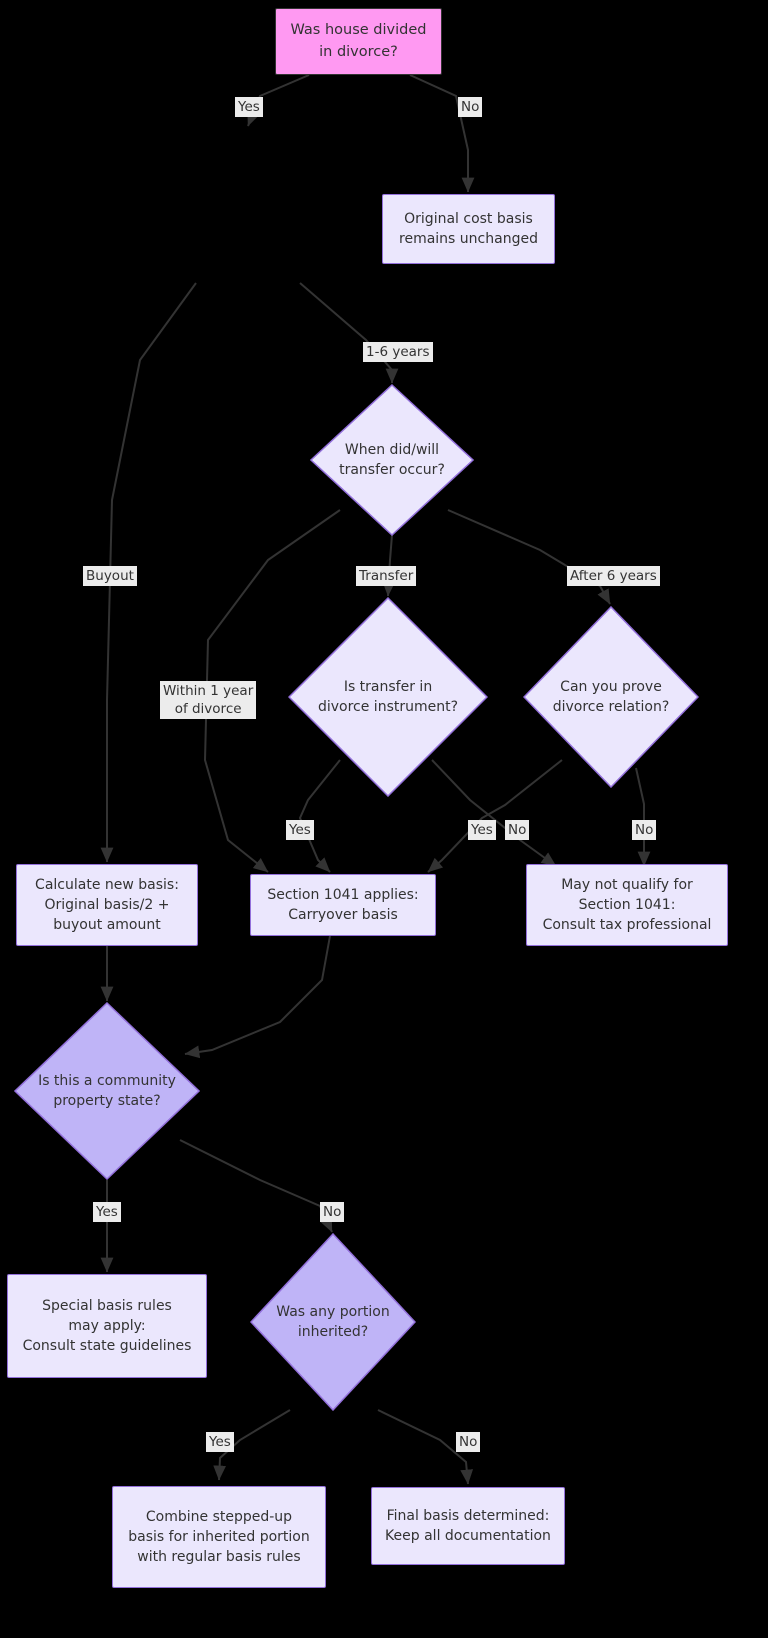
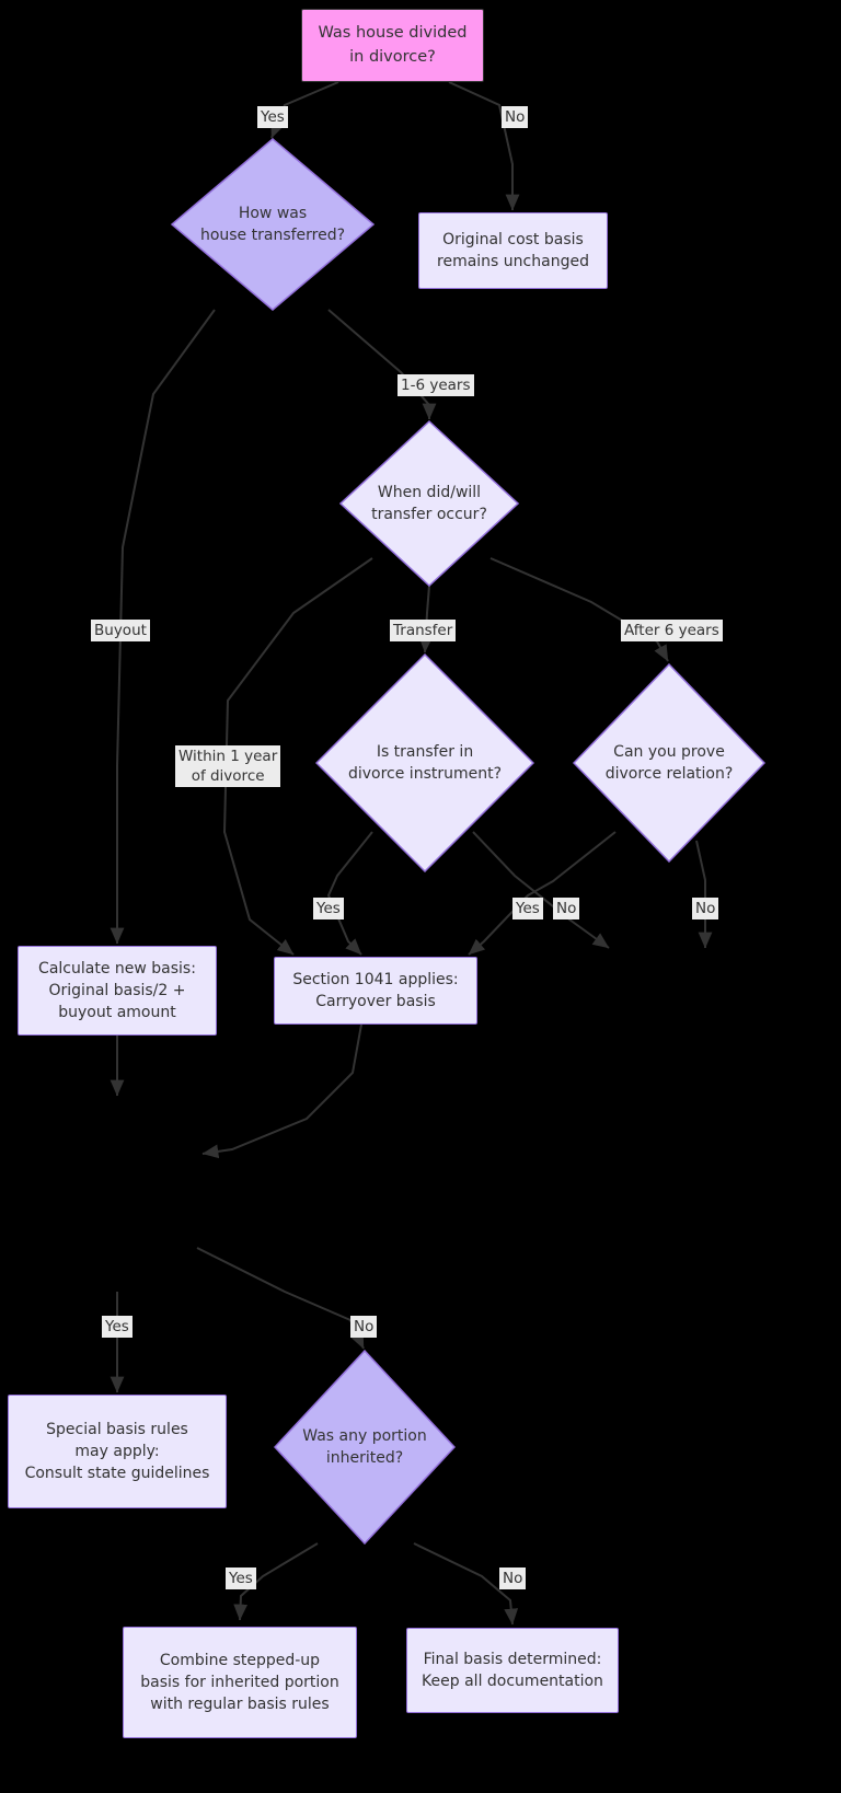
  Was house divided
  in divorce?
+ How was
+ house transferred?
  Original cost basis
  remains unchanged
  When did/will
  transfer occur?
  Is transfer in
  divorce instrument?
  Can you prove
  divorce relation?
  Calculate new basis:
  Original basis/2 +
  buyout amount
  Section 1041 applies:
  Carryover basis
- May not qualify for
- Section 1041:
- Consult tax professional
- Is this a community
- property state?
  Special basis rules
  may apply:
  Consult state guidelines
  Was any portion
  inherited?
  Combine stepped-up
  basis for inherited portion
  with regular basis rules
  Final basis determined:
  Keep all documentation
  Yes
  No
  Buyout
  1-6 years
  Within 1 year
  of divorce
  Transfer
  After 6 years
  Yes
  No
  Yes
  No
  Yes
  No
  Yes
  No
